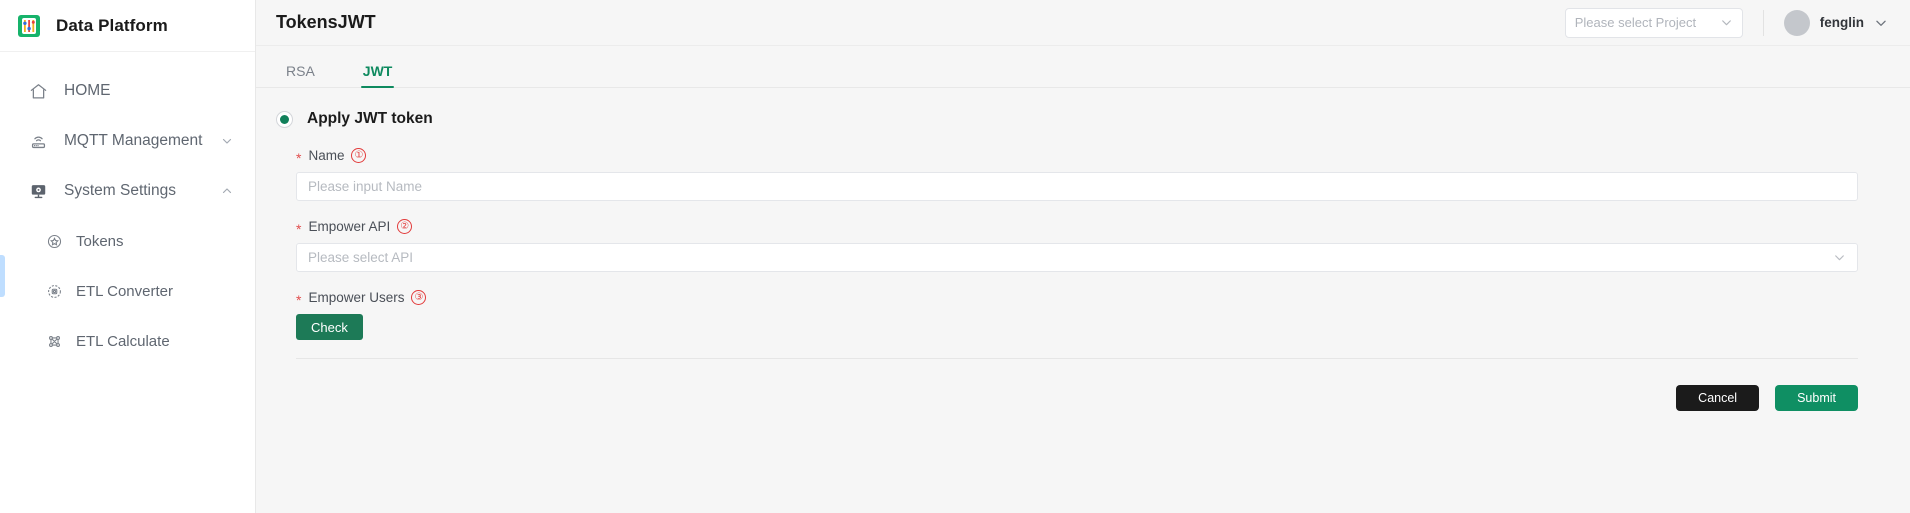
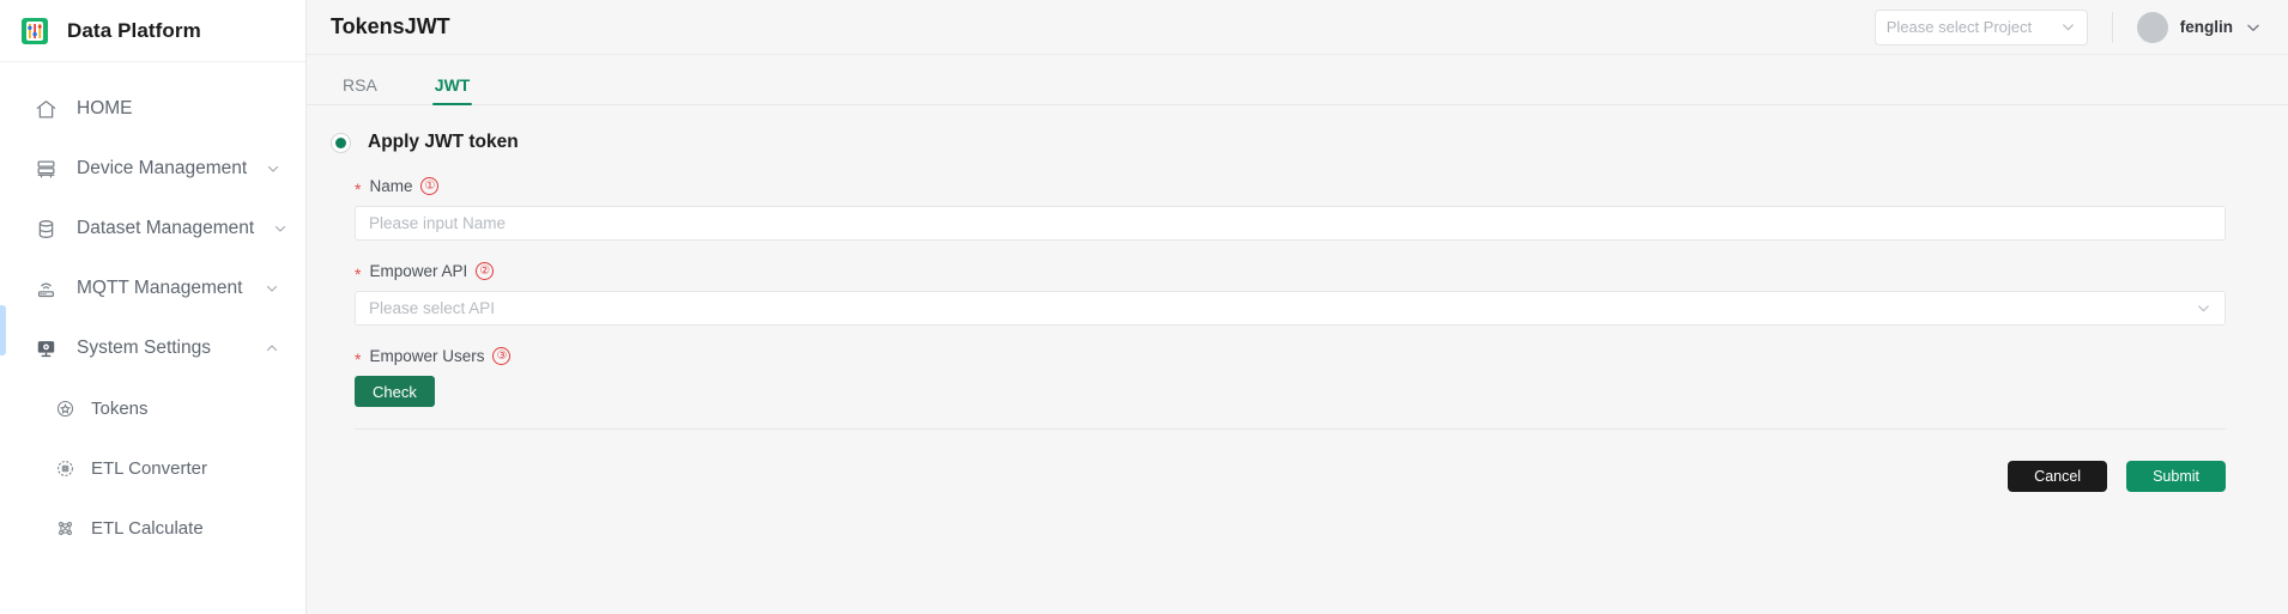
  Data Platform
  HOME
+ Device Management
+ Dataset Management
  MQTT Management
  System Settings
  Tokens
  ETL Converter
  ETL Calculate
  TokensJWT
  Please select Project
  fenglin
  RSA
  JWT
  Apply JWT token
  *
  Name
  ①
  Please input Name
  *
  Empower API
  ②
  Please select API
  *
  Empower Users
  ③
  Check
  Cancel
  Submit
